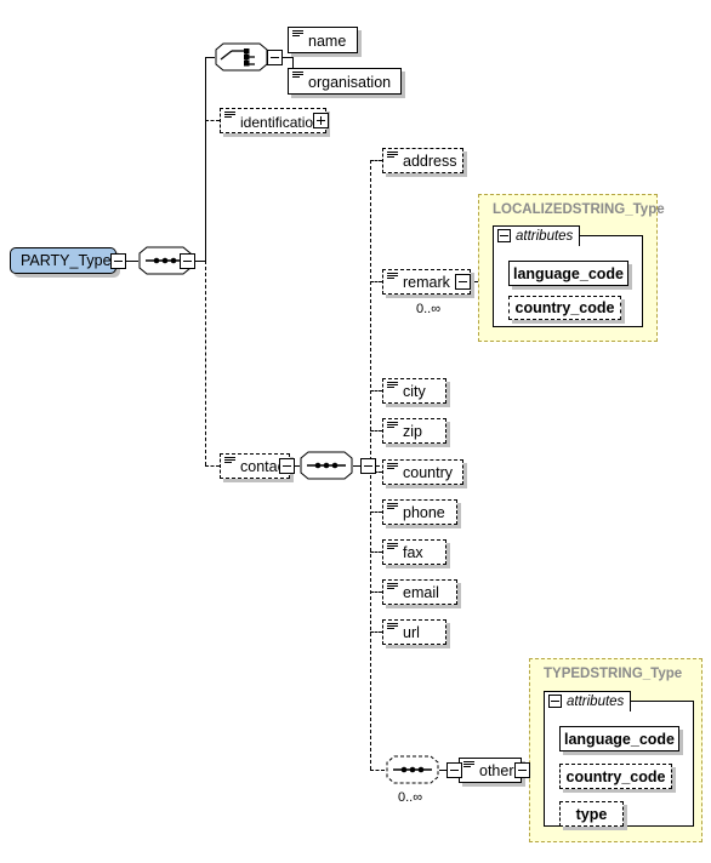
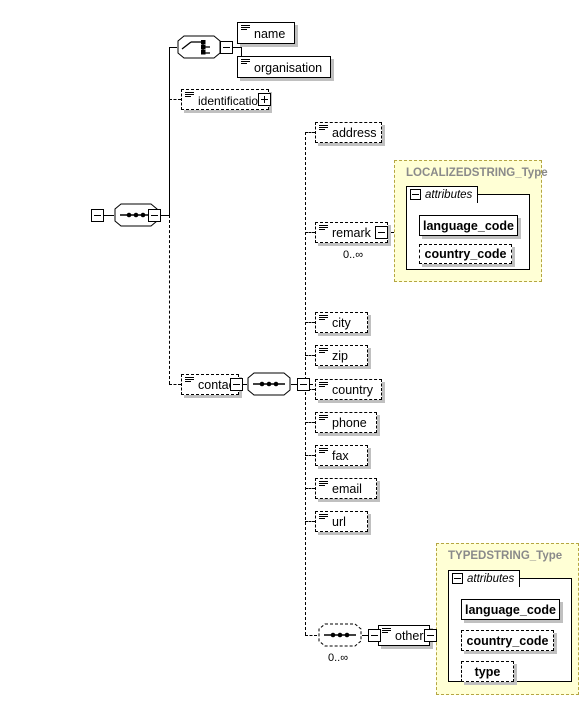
- PARTY_Type
  name
  organisation
  identificatio
  address
  remark
  0..∞
  LOCALIZEDSTRING_Type
  attributes
  language_code
  country_code
  conta
  city
  zip
  country
  phone
  fax
  email
  url
  0..∞
  other
  TYPEDSTRING_Type
  attributes
  language_code
  country_code
  type
